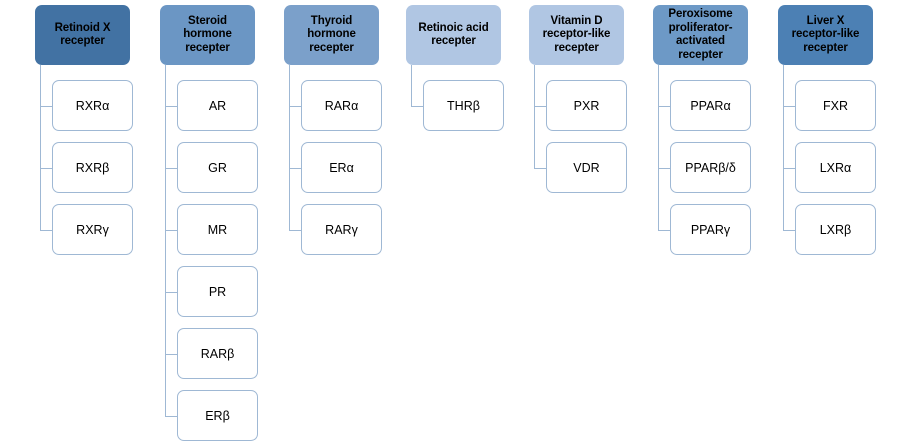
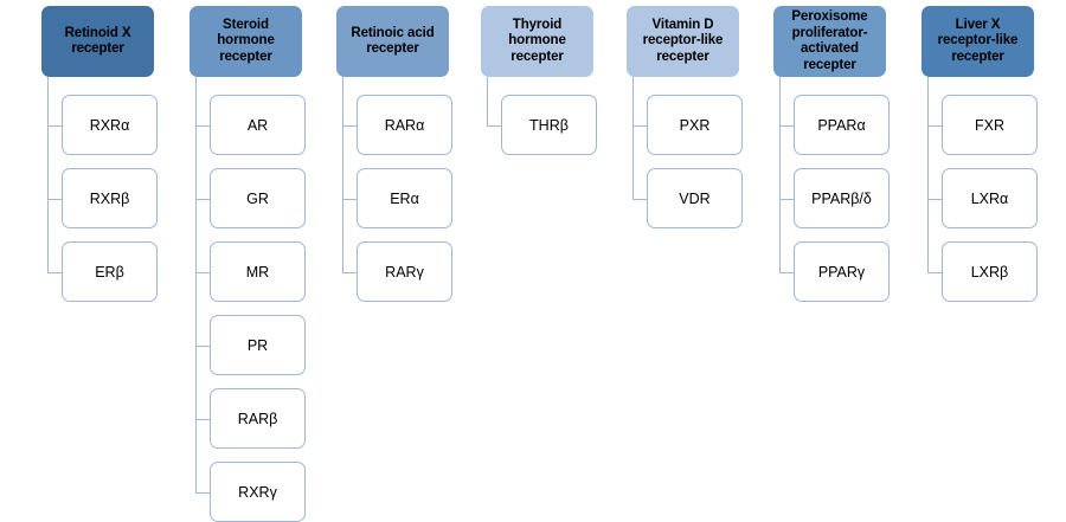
  Retinoid X recepter
  RXRα
  RXRβ
- RXRγ
+ ERβ
  Steroid hormone recepter
  AR
  GR
  MR
  PR
  RARβ
- ERβ
+ RXRγ
- Thyroid hormone recepter
+ Retinoic acid recepter
  RARα
  ERα
  RARγ
- Retinoic acid recepter
+ Thyroid hormone recepter
  THRβ
  Vitamin D receptor-like recepter
  PXR
  VDR
  Peroxisome proliferator-activated recepter
  PPARα
  PPARβ/δ
  PPARγ
  Liver X receptor-like recepter
  FXR
  LXRα
  LXRβ
